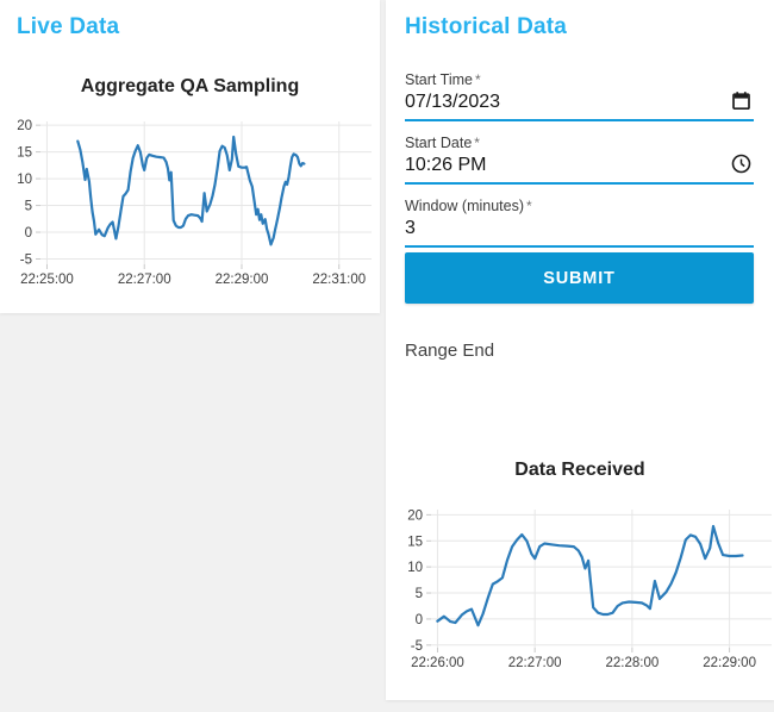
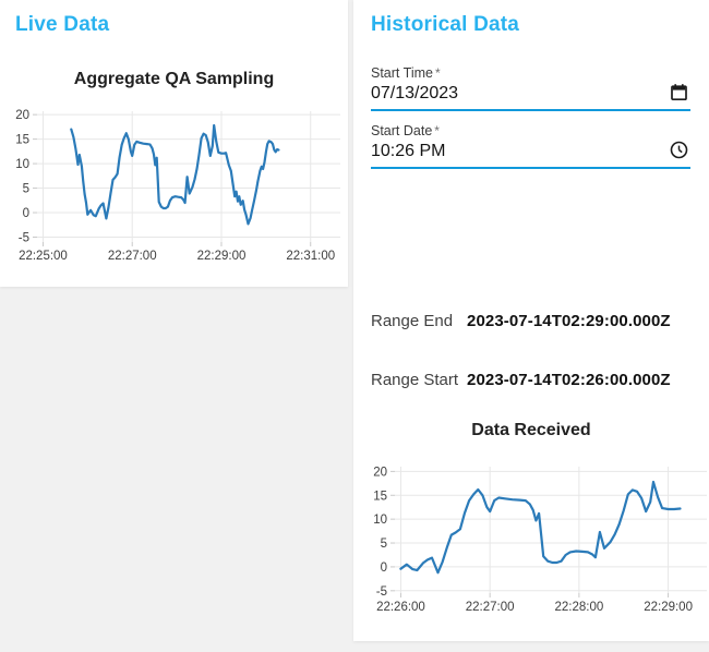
  Live Data
  Aggregate QA Sampling
  -5
  0
  5
  10
  15
  20
  22:25:00
  22:27:00
  22:29:00
  22:31:00
  Historical Data
  Start Time *
  07/13/2023
  Start Date *
  10:26 PM
- Window (minutes) *
- 3
- SUBMIT
  Range End
+ 2023-07-14T02:29:00.000Z
+ Range Start
+ 2023-07-14T02:26:00.000Z
  Data Received
  -5
  0
  5
  10
  15
  20
  22:26:00
  22:27:00
  22:28:00
  22:29:00
